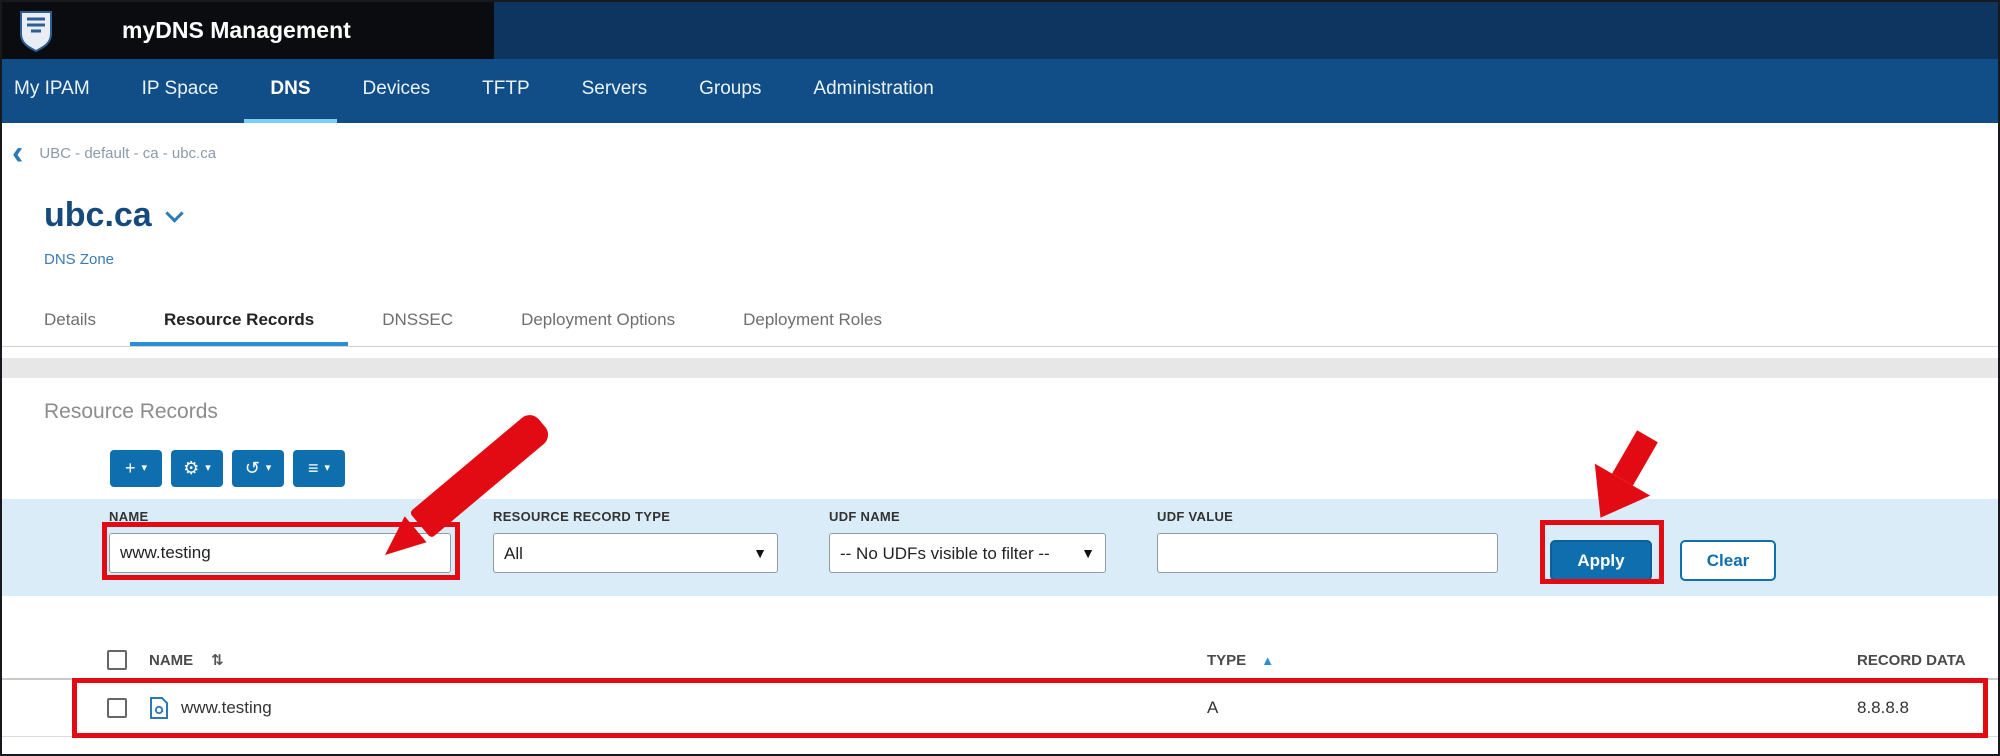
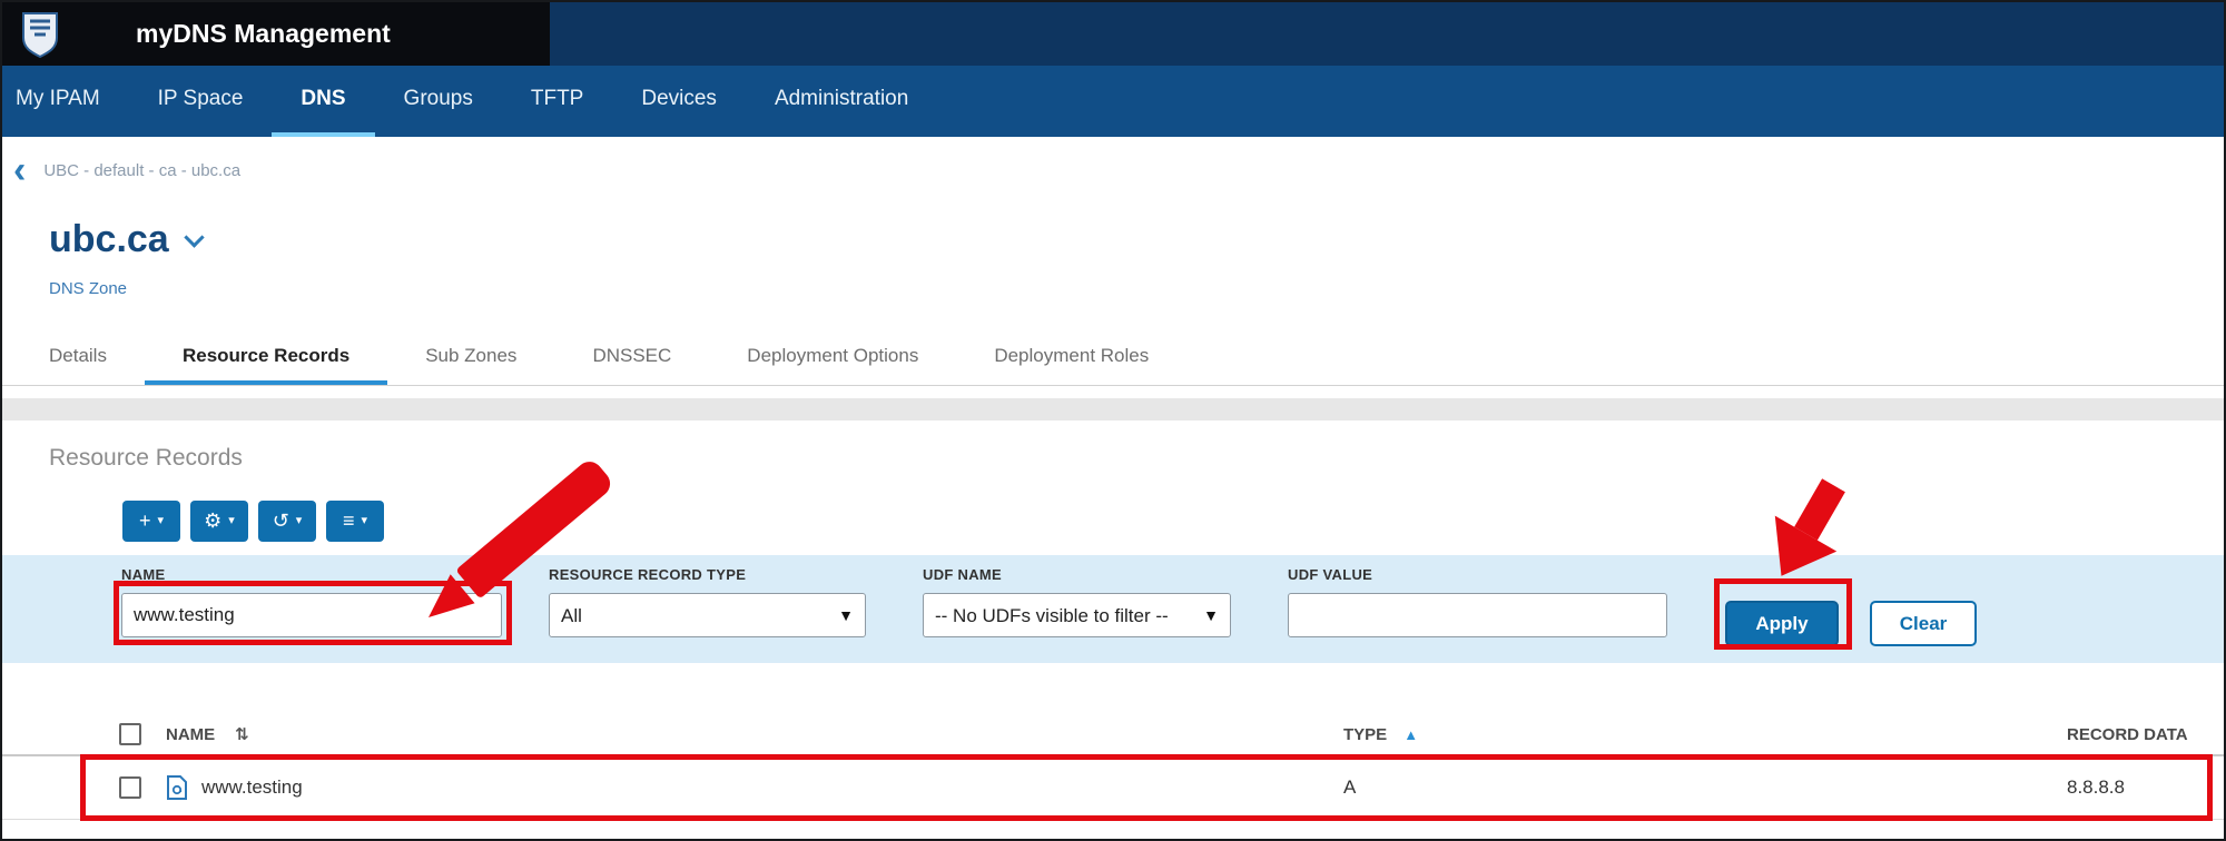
  myDNS Management
  My IPAM
  IP Space
  DNS
- Devices
+ Groups
  TFTP
- Servers
- Groups
+ Devices
  Administration
  ‹
  UBC - default - ca - ubc.ca
  ubc.ca
  DNS Zone
  Details
  Resource Records
+ Sub Zones
  DNSSEC
  Deployment Options
  Deployment Roles
  Resource Records
  +
  ▾
  ⚙
  ▾
  ↺
  ▾
  ≡
  ▾
  NAME
  www.testing
  RESOURCE RECORD TYPE
  All
  ▼
  UDF NAME
  -- No UDFs visible to filter --
  ▼
  UDF VALUE
  Apply
  Clear
  NAME
  ⇅
  TYPE
  ▲
  RECORD DATA
  www.testing
  A
  8.8.8.8
